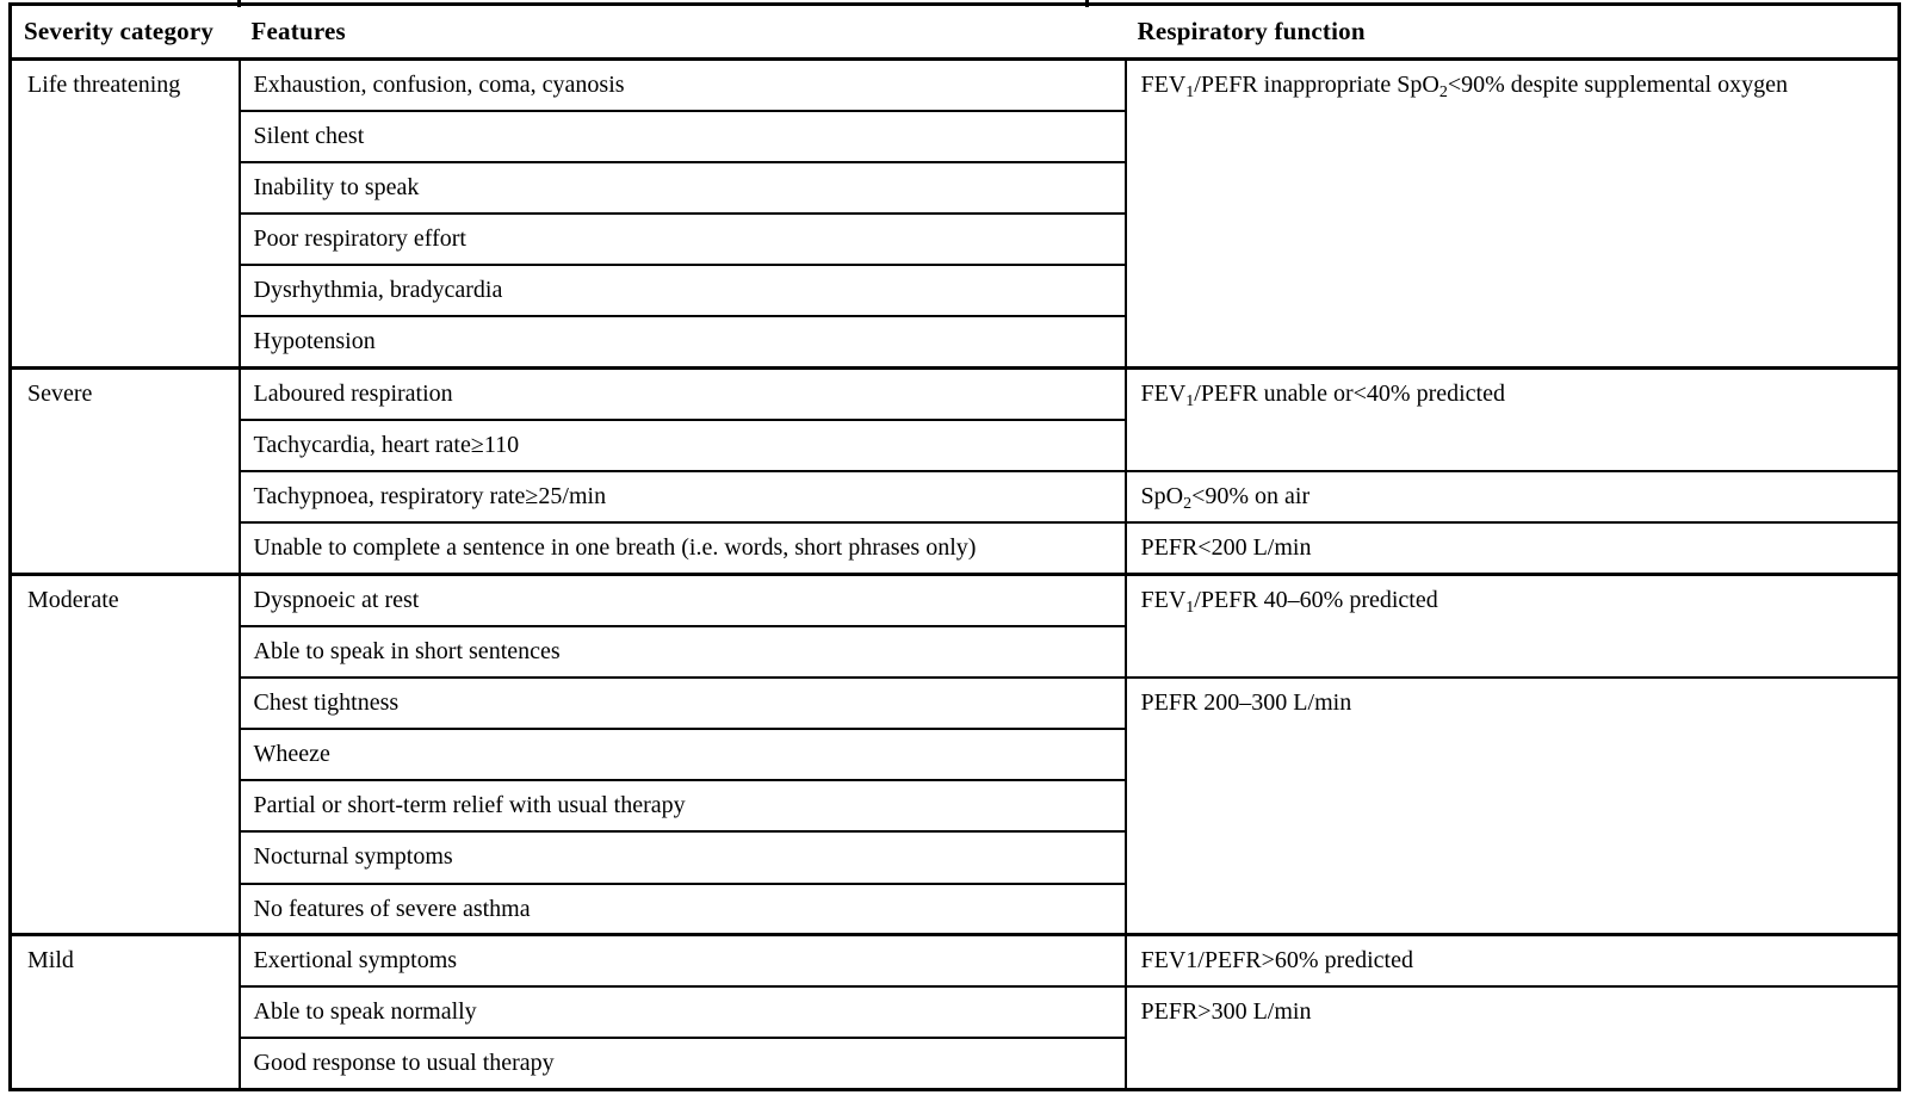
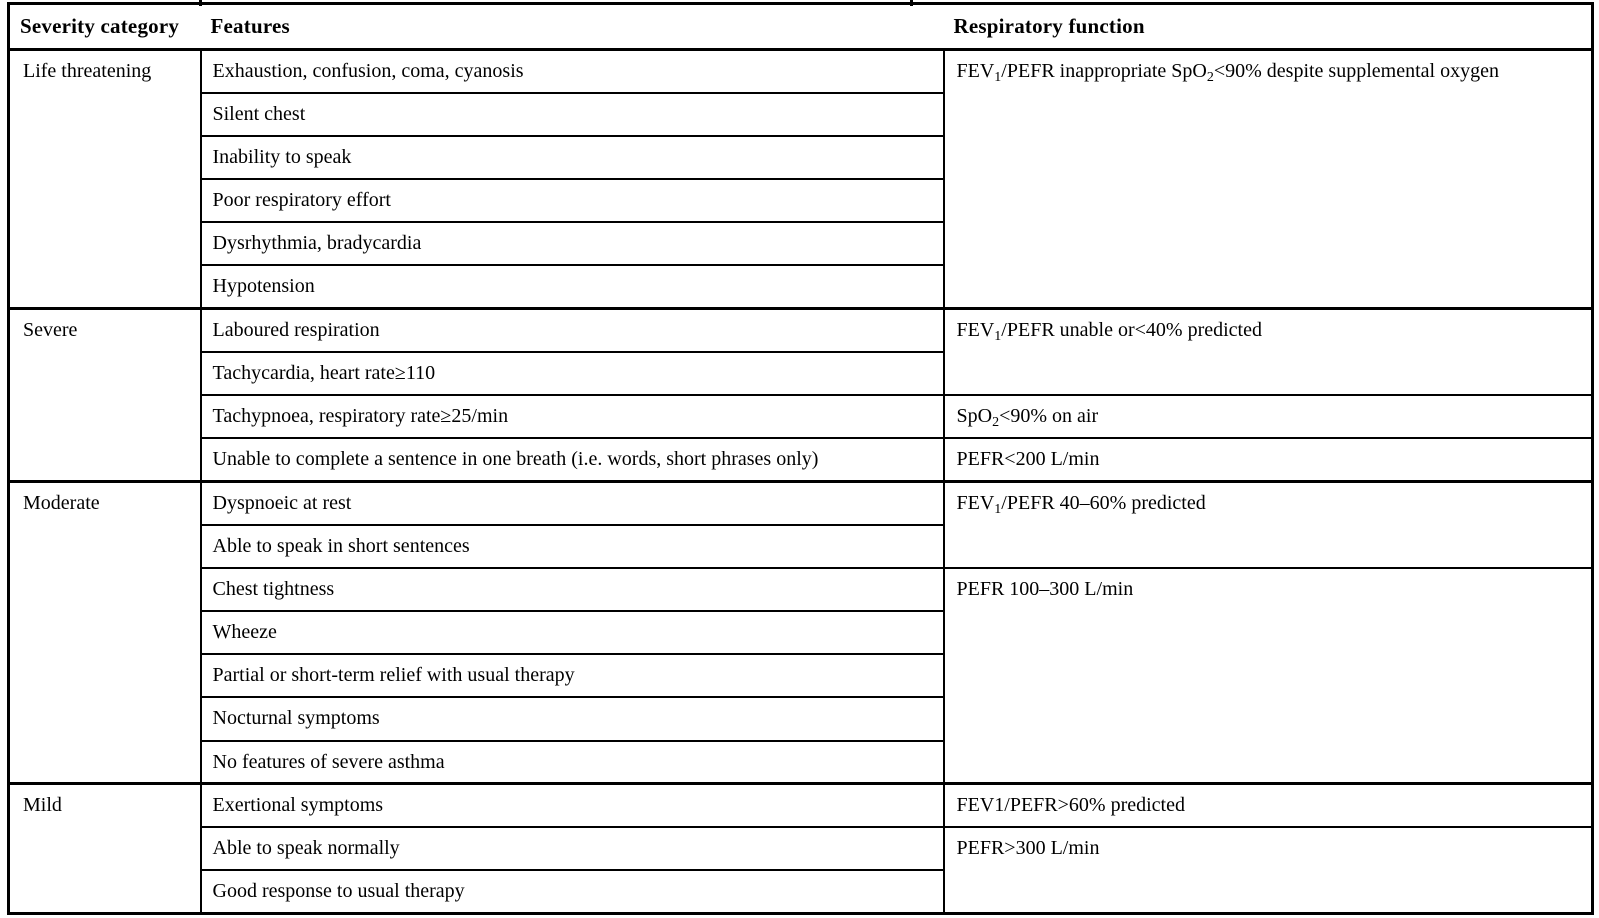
  Severity category	Features	Respiratory function
  Life threatening	Exhaustion, confusion, coma, cyanosis	FEV1/PEFR inappropriate SpO2<90% despite supplemental oxygen
  Silent chest
  Inability to speak
  Poor respiratory effort
  Dysrhythmia, bradycardia
  Hypotension
  Severe	Laboured respiration	FEV1/PEFR unable or<40% predicted
  Tachycardia, heart rate≥110
  Tachypnoea, respiratory rate≥25/min	SpO2<90% on air
  Unable to complete a sentence in one breath (i.e. words, short phrases only)	PEFR<200 L/min
  Moderate	Dyspnoeic at rest	FEV1/PEFR 40–60% predicted
  Able to speak in short sentences
- Chest tightness	PEFR 200–300 L/min
+ Chest tightness	PEFR 100–300 L/min
  Wheeze
  Partial or short-term relief with usual therapy
  Nocturnal symptoms
  No features of severe asthma
  Mild	Exertional symptoms	FEV1/PEFR>60% predicted
  Able to speak normally	PEFR>300 L/min
  Good response to usual therapy
